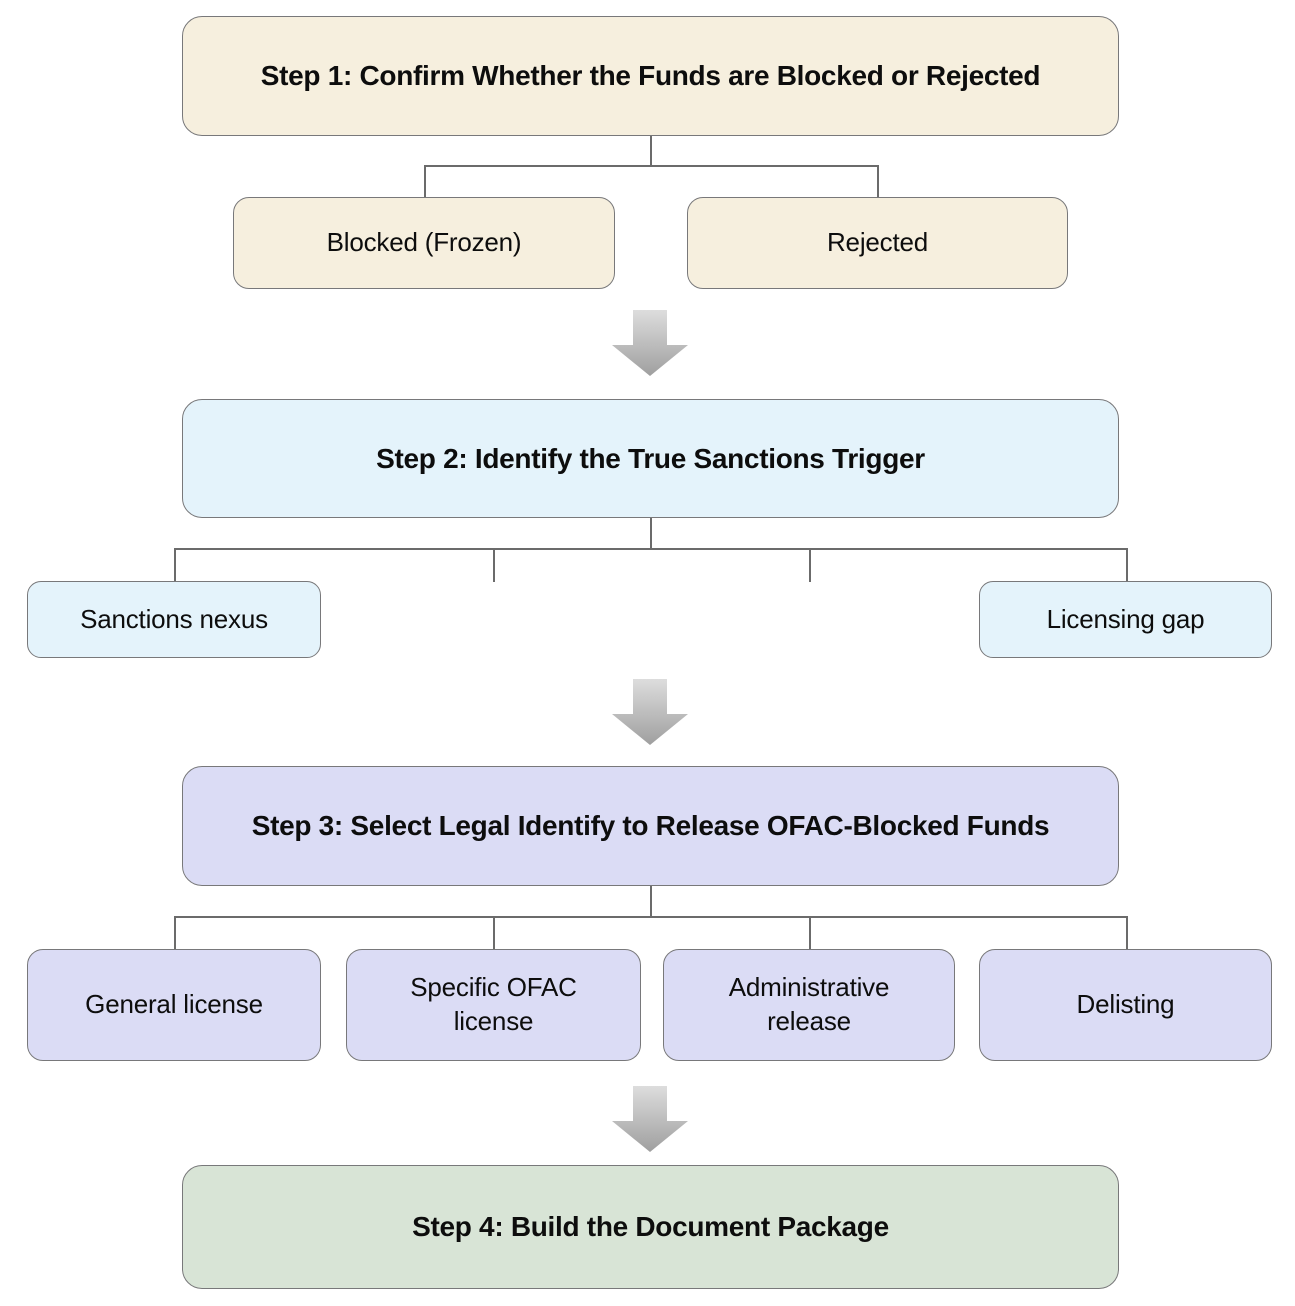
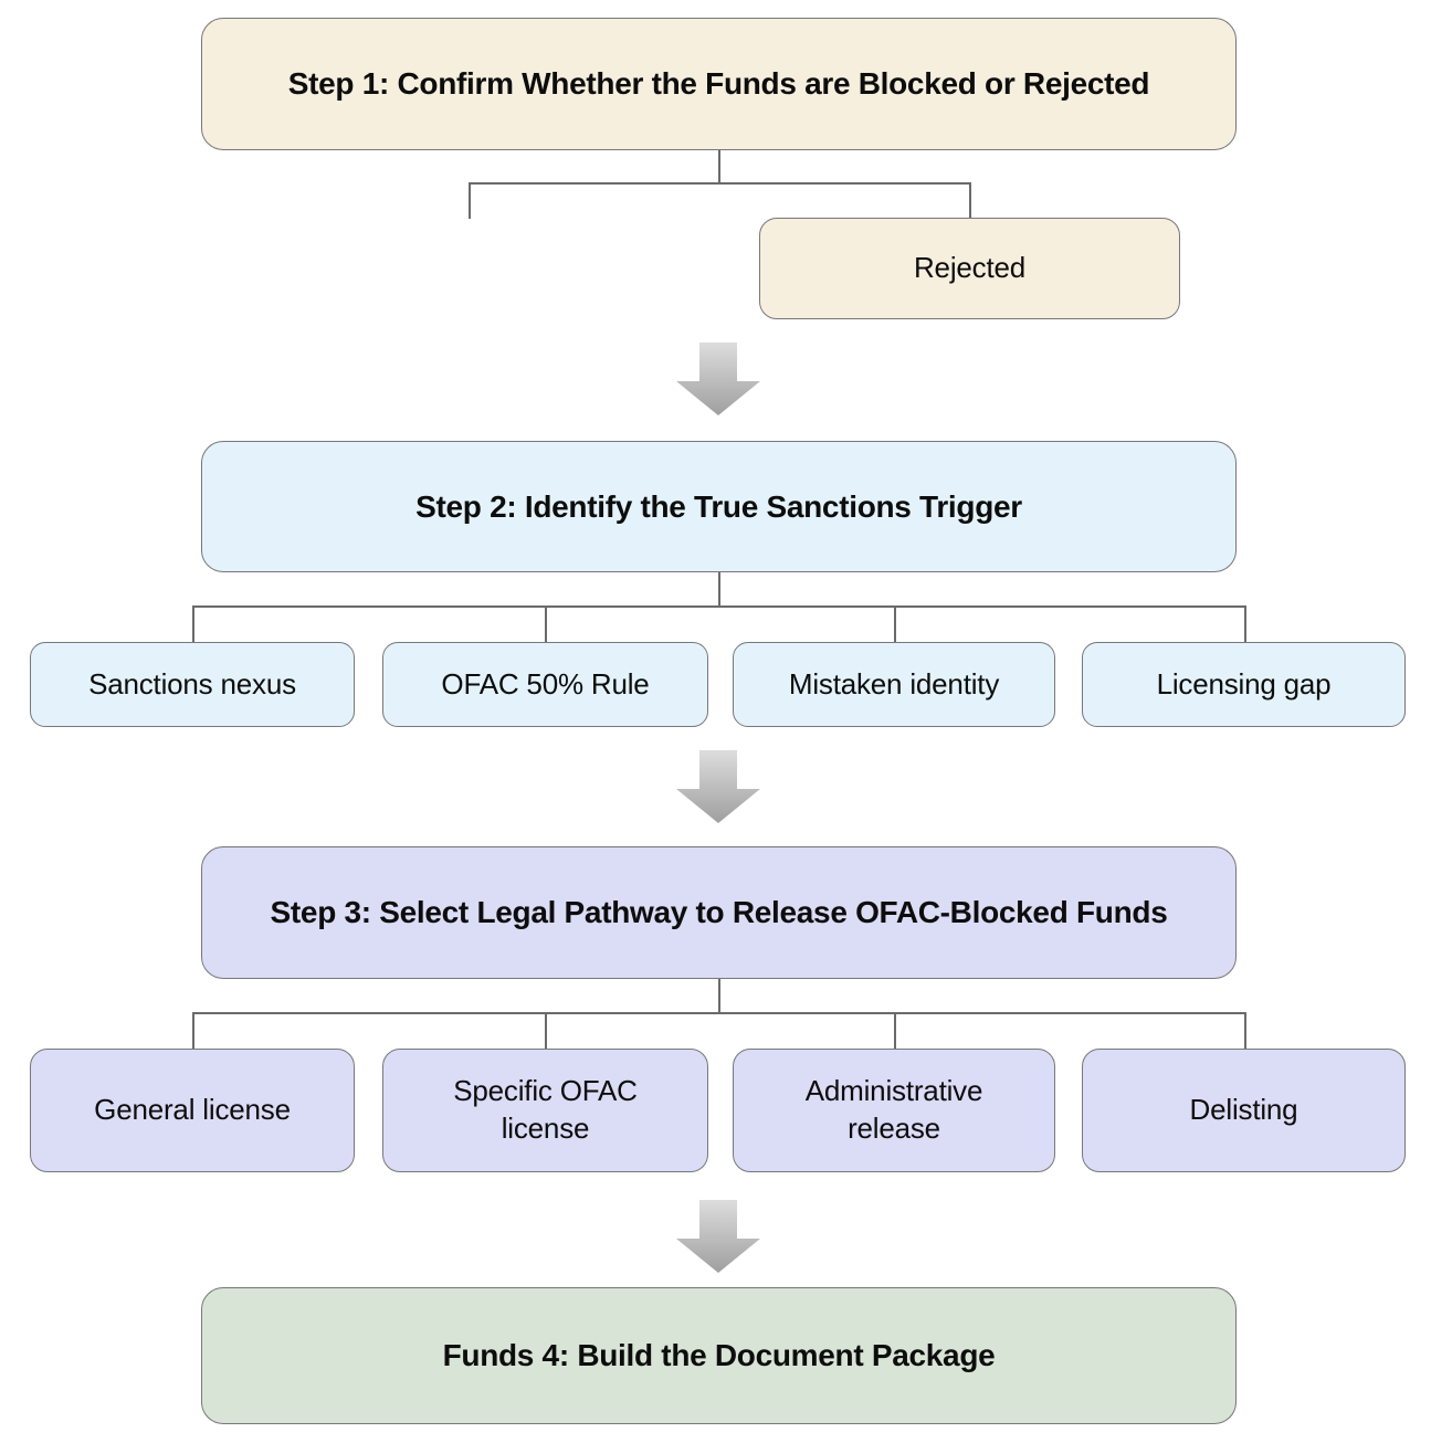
  Step 1: Confirm Whether the Funds are Blocked or Rejected
- Blocked (Frozen)
  Rejected
  Step 2: Identify the True Sanctions Trigger
  Sanctions nexus
+ OFAC 50% Rule
+ Mistaken identity
  Licensing gap
- Step 3: Select Legal Identify to Release OFAC-Blocked Funds
+ Step 3: Select Legal Pathway to Release OFAC-Blocked Funds
  General license
  Specific OFAC license
  Administrative release
  Delisting
- Step 4: Build the Document Package
+ Funds 4: Build the Document Package
